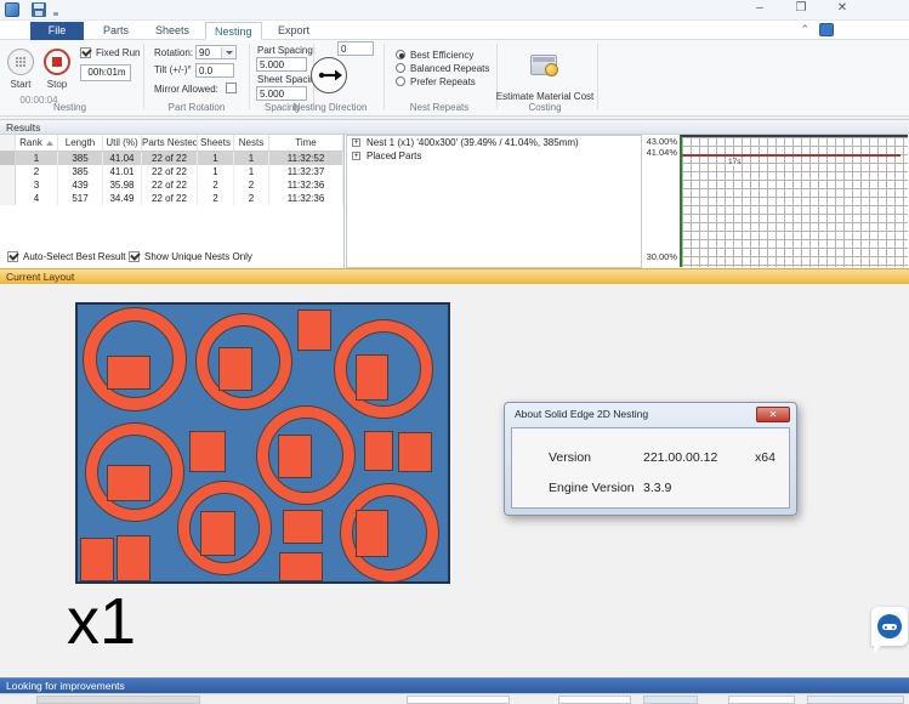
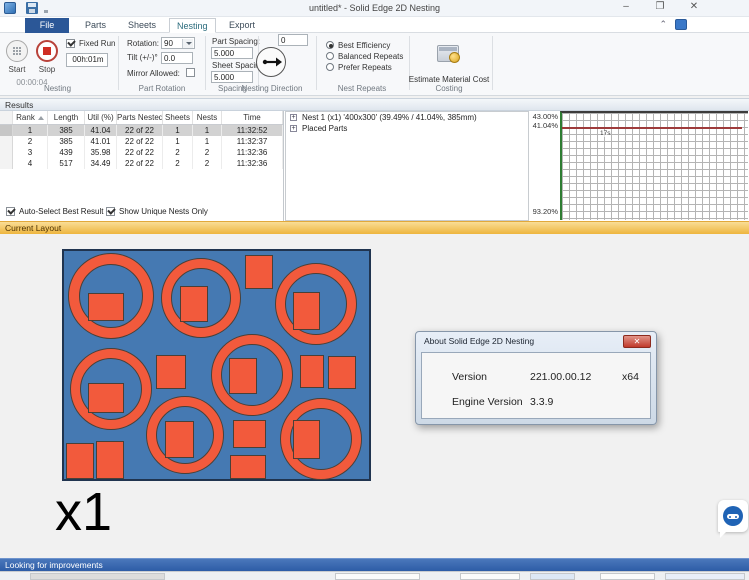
+ untitled* - Solid Edge 2D Nesting
  –
  ❐
  ✕
  File
  Parts
  Sheets
  Nesting
  Export
  ⌃
  Start
  Stop
  00:00:04
  Fixed Run
  00h:01m
  Nesting
  Rotation:
  90
  Tilt (+/-)°
  0.0
  Mirror Allowed:
  Part Rotation
  Part Spacing
  5.000
  Sheet Spaci
  5.000
  Spacing
  0
  Nesting Direction
  Best Efficiency
  Balanced Repeats
  Prefer Repeats
  Nest Repeats
  Estimate Material Cost
  Costing
  Results
  Rank
  Length
  Util (%)
  Parts Nested
  Sheets
  Nests
  Time
  1
  385
  41.04
  22 of 22
  1
  1
  11:32:52
  2
  385
  41.01
  22 of 22
  1
  1
  11:32:37
  3
  439
  35.98
  22 of 22
  2
  2
  11:32:36
  4
  517
  34.49
  22 of 22
  2
  2
  11:32:36
  Auto-Select Best Result
  Show Unique Nests Only
  Nest 1 (x1) '400x300' (39.49% / 41.04%, 385mm)
  Placed Parts
  43.00%
  41.04%
- 30.00%
+ 93.20%
  Current Layout
  x1
  About Solid Edge 2D Nesting
  Version
  221.00.00.12
  x64
  Engine Version
  3.3.9
  Looking for improvements
